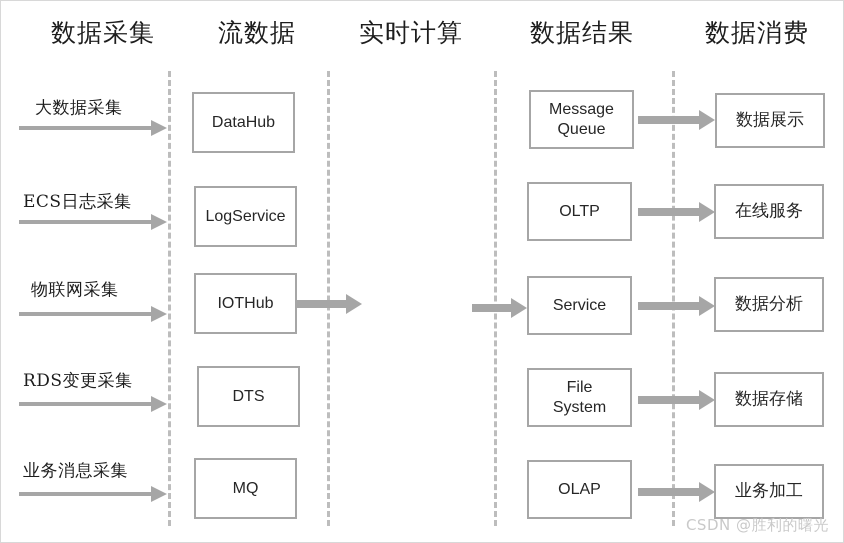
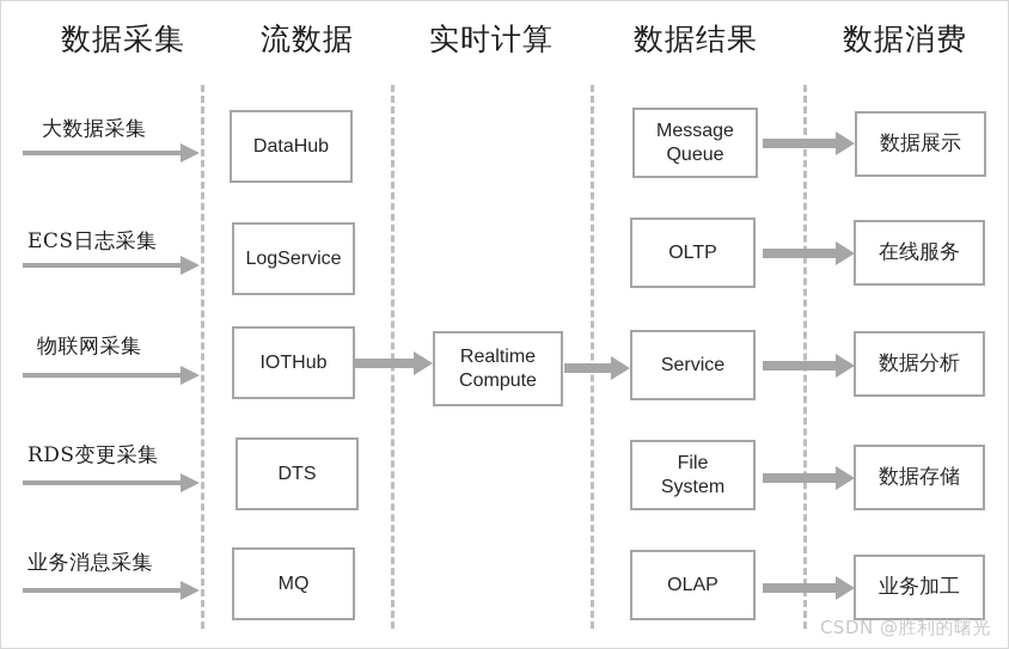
  数据采集
  流数据
  实时计算
  数据结果
  数据消费
  大数据采集
  ECS日志采集
  物联网采集
  RDS变更采集
  业务消息采集
  DataHub
  LogService
  IOTHub
  DTS
  MQ
+ Realtime
+ Compute
  Message
  Queue
  OLTP
  Service
  File
  System
  OLAP
  数据展示
  在线服务
  数据分析
  数据存储
  业务加工
  CSDN @胜利的曙光
